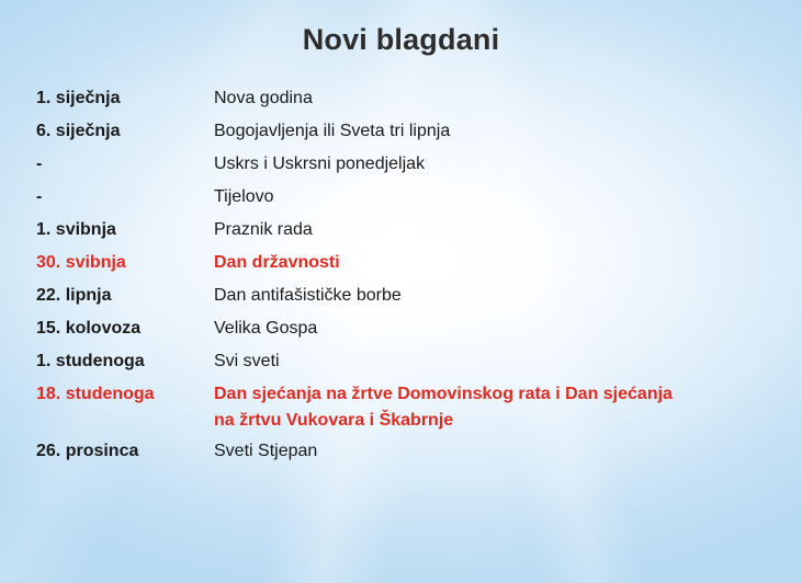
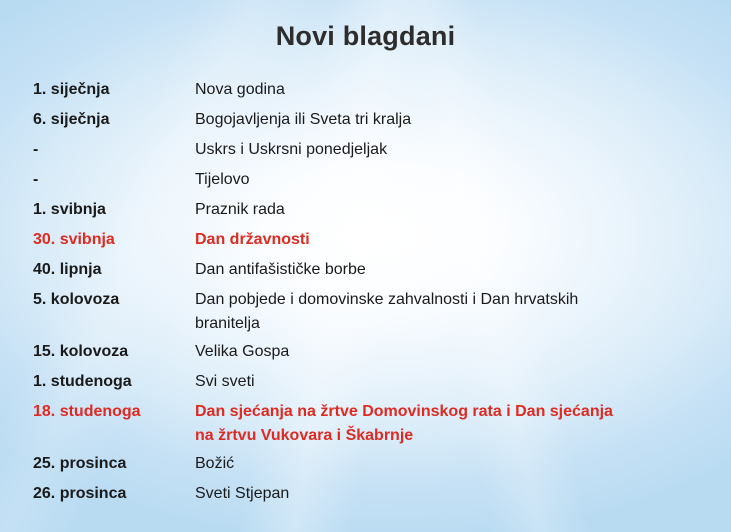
  Novi blagdani
  1. siječnja	Nova godina
- 6. siječnja	Bogojavljenja ili Sveta tri lipnja
+ 6. siječnja	Bogojavljenja ili Sveta tri kralja
  -	Uskrs i Uskrsni ponedjeljak
  -	Tijelovo
  1. svibnja	Praznik rada
  30. svibnja	Dan državnosti
- 22. lipnja	Dan antifašističke borbe
+ 40. lipnja	Dan antifašističke borbe
+ 5. kolovoza	Dan pobjede i domovinske zahvalnosti i Dan hrvatskihbranitelja
  15. kolovoza	Velika Gospa
  1. studenoga	Svi sveti
  18. studenoga	Dan sjećanja na žrtve Domovinskog rata i Dan sjećanjana žrtvu Vukovara i Škabrnje
+ 25. prosinca	Božić
  26. prosinca	Sveti Stjepan
